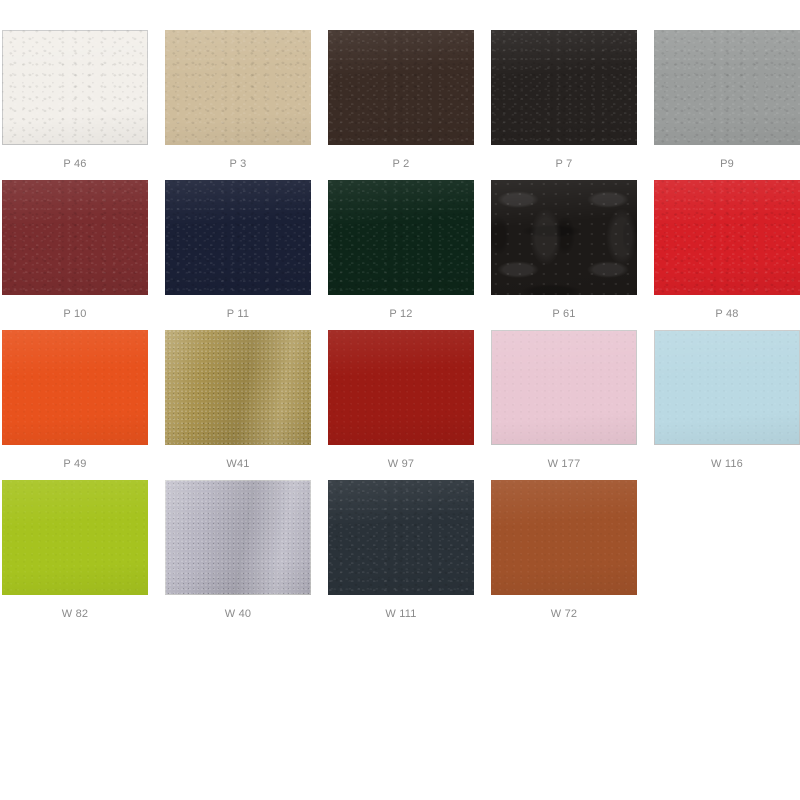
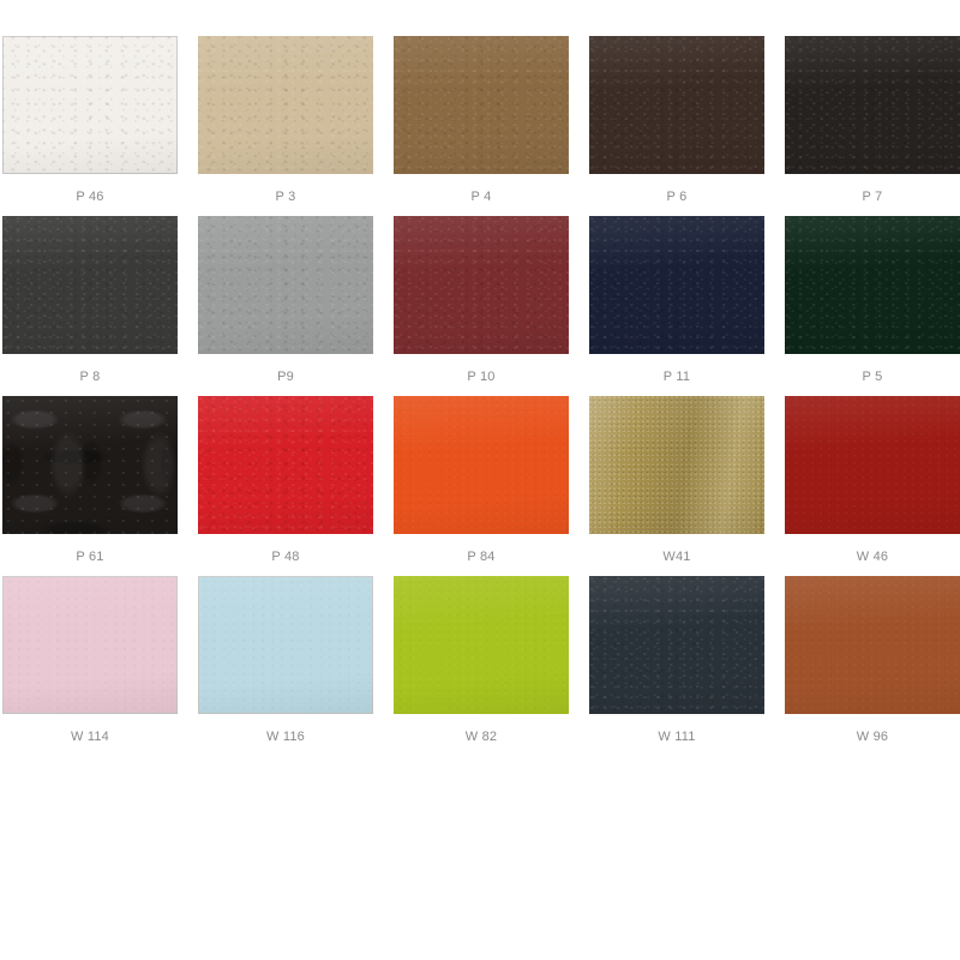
  P 46
  P 3
+ P 4
- P 2
+ P 6
  P 7
+ P 8
  P9
  P 10
  P 11
- P 12
+ P 5
  P 61
  P 48
- P 49
+ P 84
  W41
- W 97
+ W 46
- W 177
+ W 114
  W 116
  W 82
- W 40
  W 111
- W 72
+ W 96
